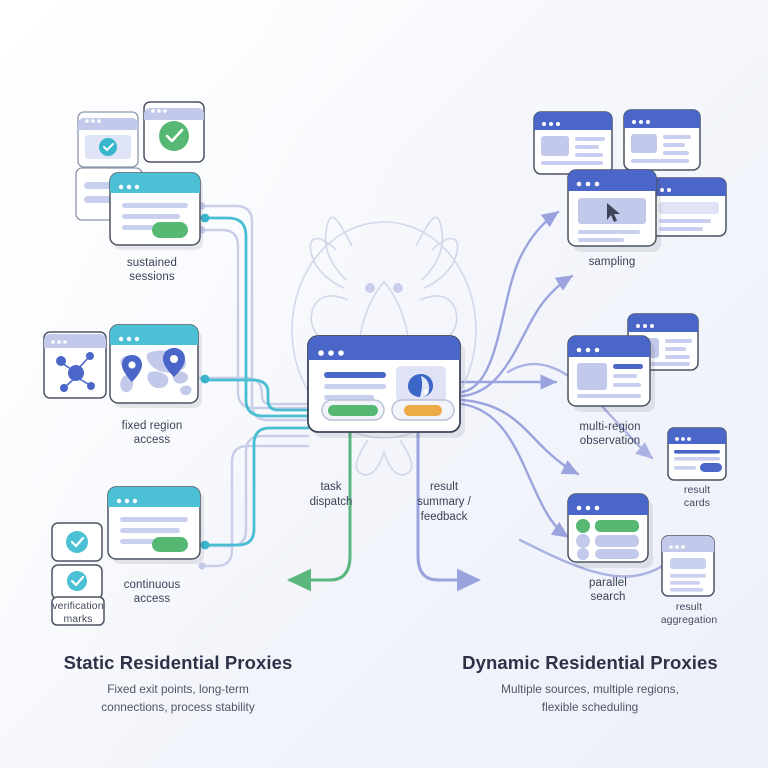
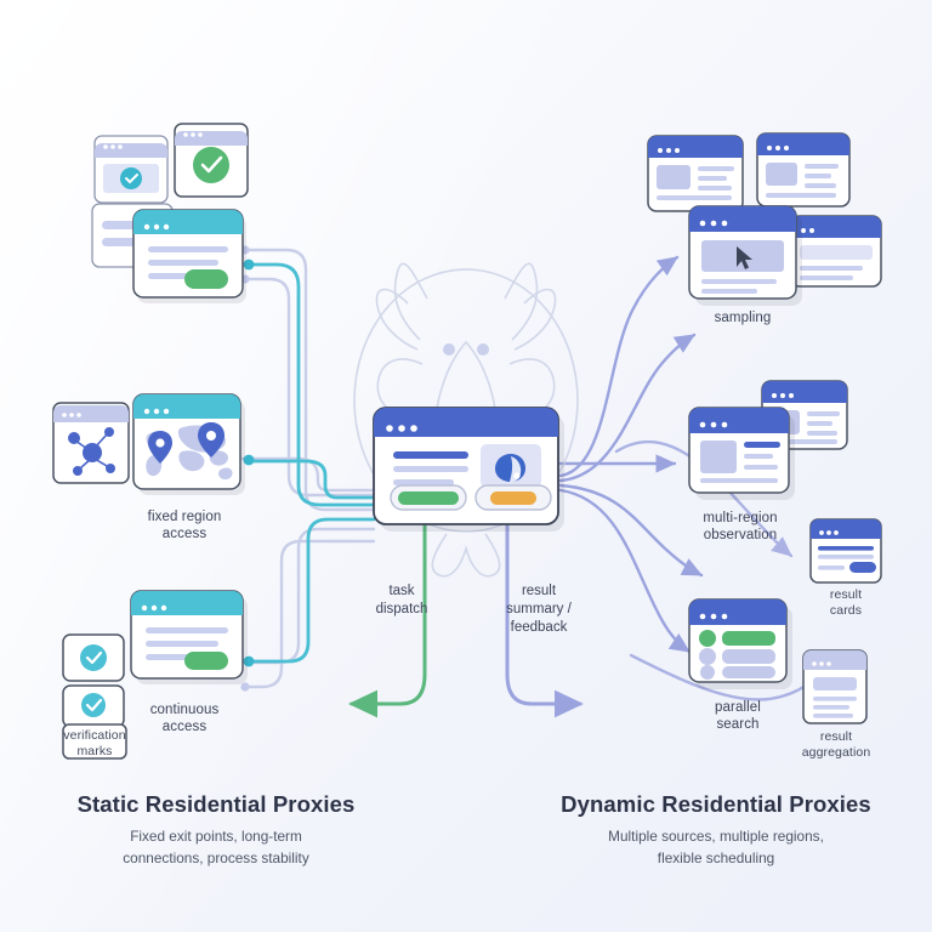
- sustained
- sessions
  fixed region
  access
  continuous
  access
  verification
  marks
  sampling
  multi-region
  observation
  result
  cards
  parallel
  search
  result
  aggregation
  task
  dispatch
  result
  summary /
  feedback
  Static Residential Proxies
  Fixed exit points, long-term
  connections, process stability
  Dynamic Residential Proxies
  Multiple sources, multiple regions,
  flexible scheduling
